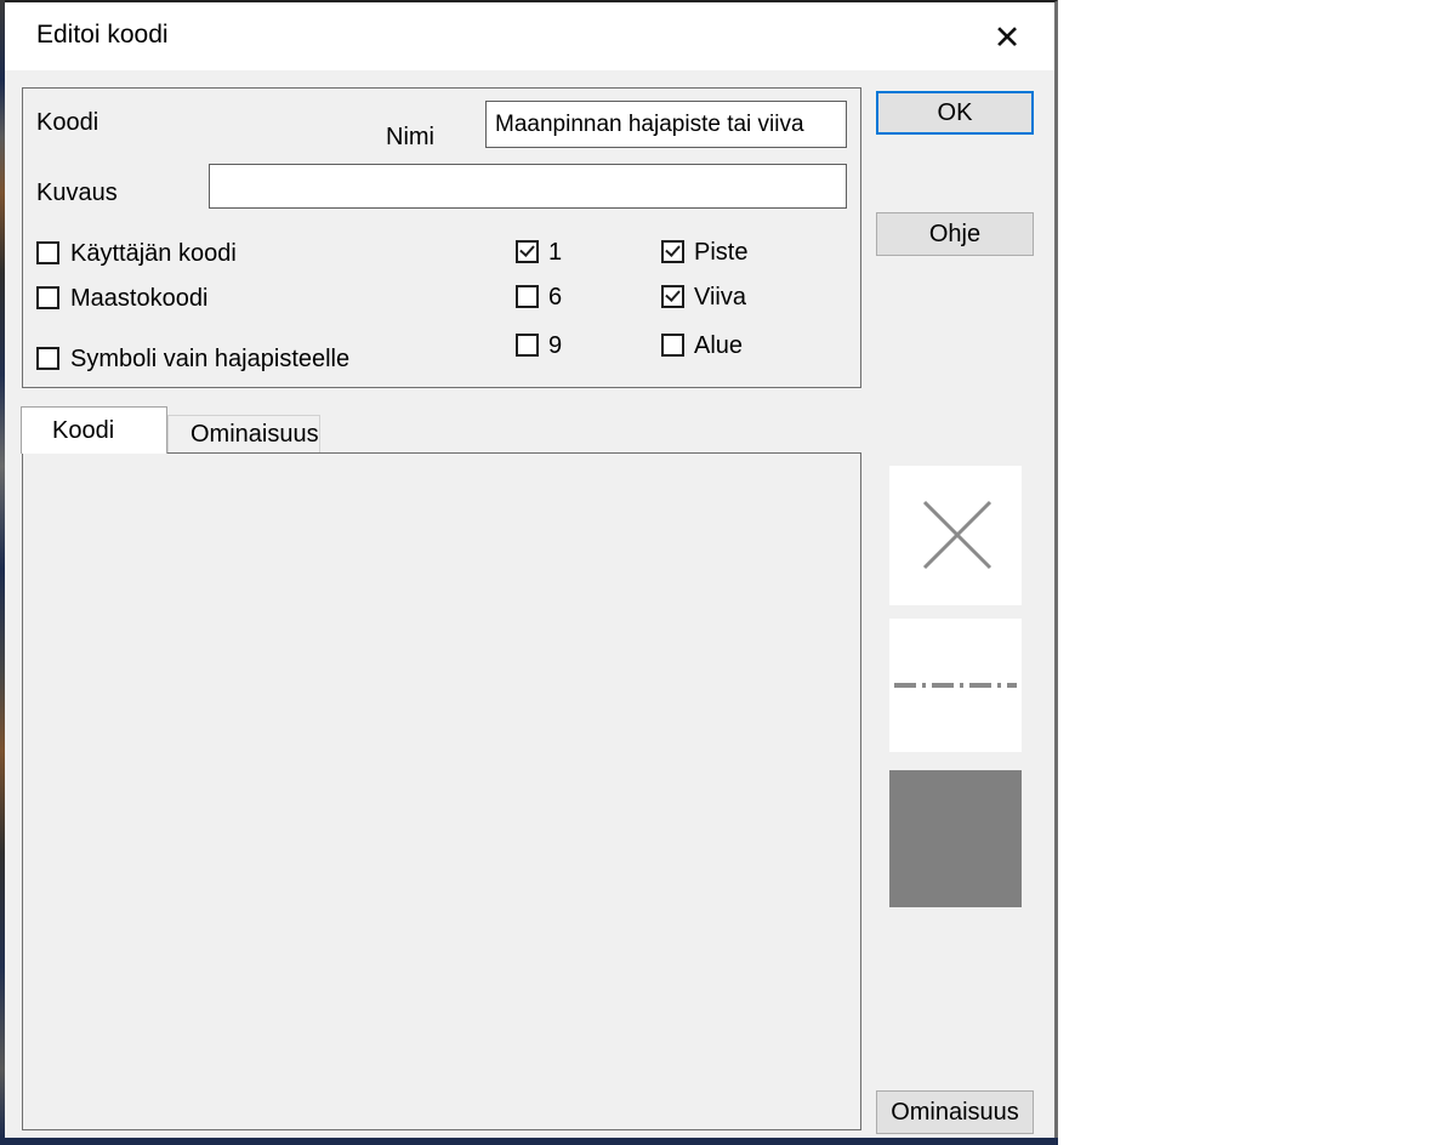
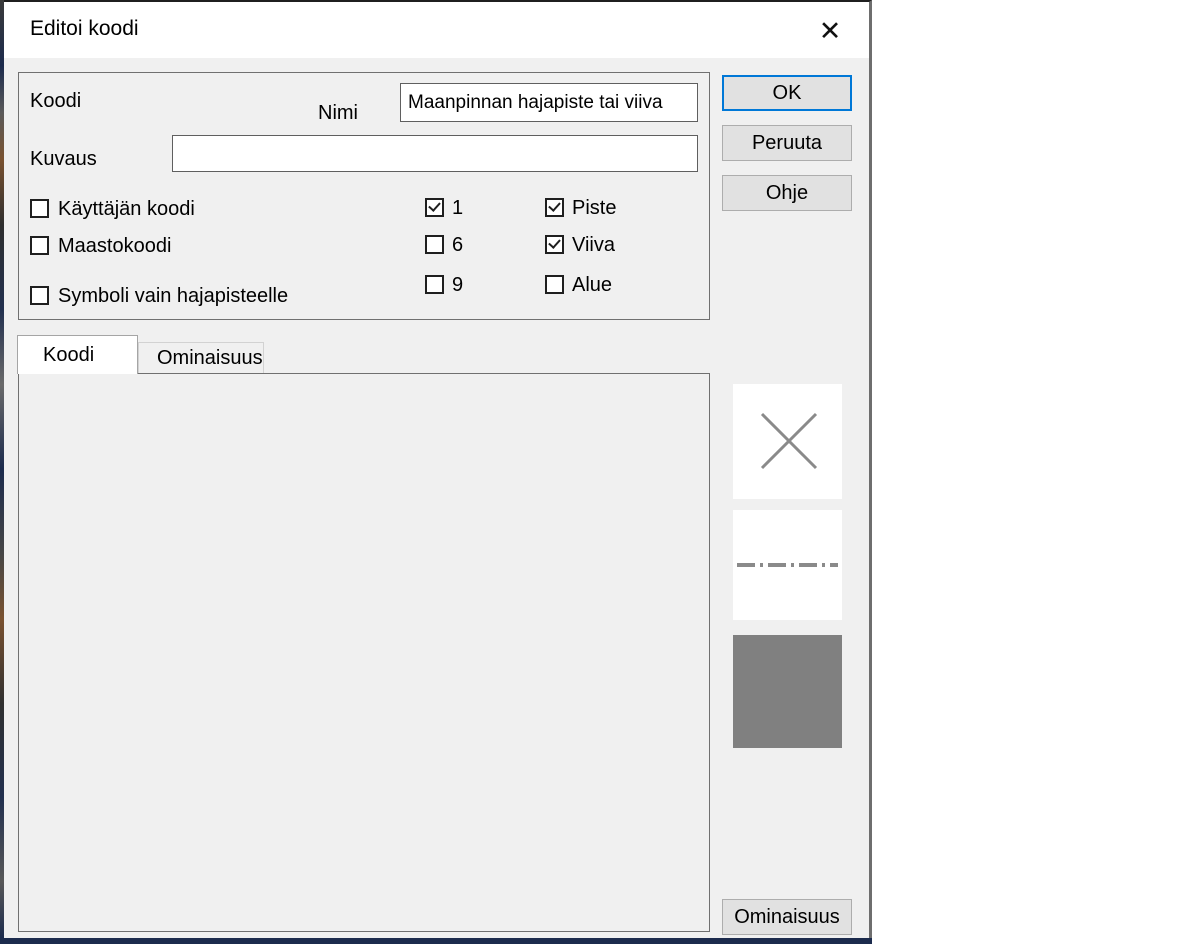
  Editoi koodi
  ✕
  Koodi
  Nimi
  Maanpinnan hajapiste tai viiva
  Kuvaus
  Käyttäjän koodi
  Maastokoodi
  Symboli vain hajapisteelle
  1
  6
  9
  Piste
  Viiva
  Alue
  OK
+ Peruuta
  Ohje
  Koodi
  Ominaisuus
  Ominaisuus
